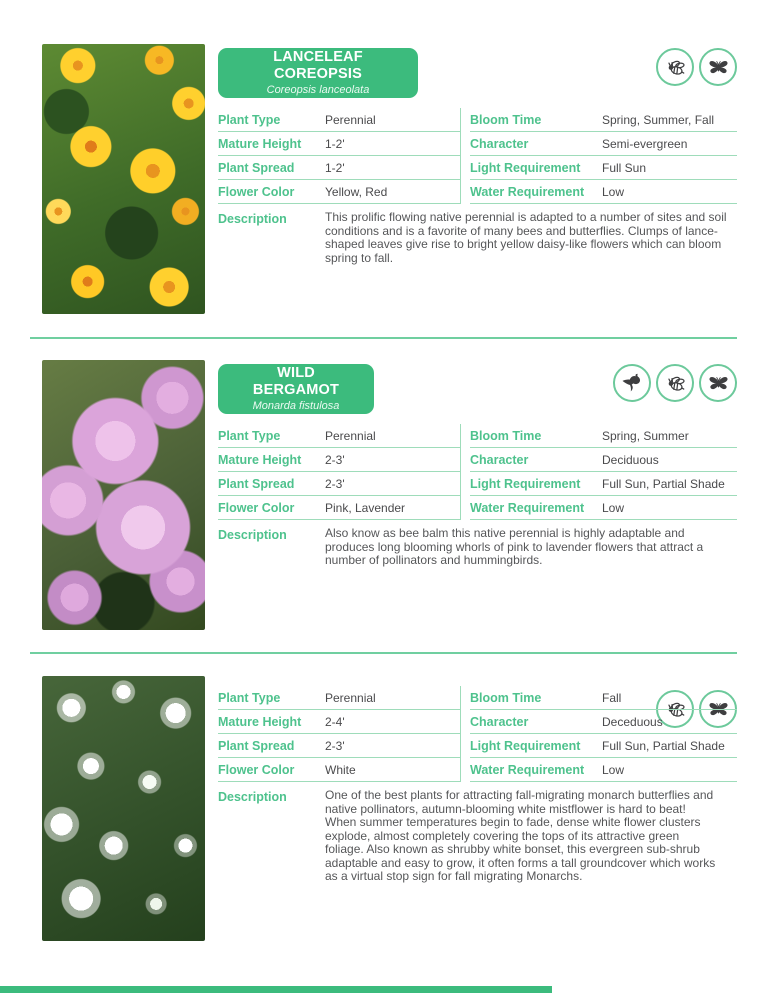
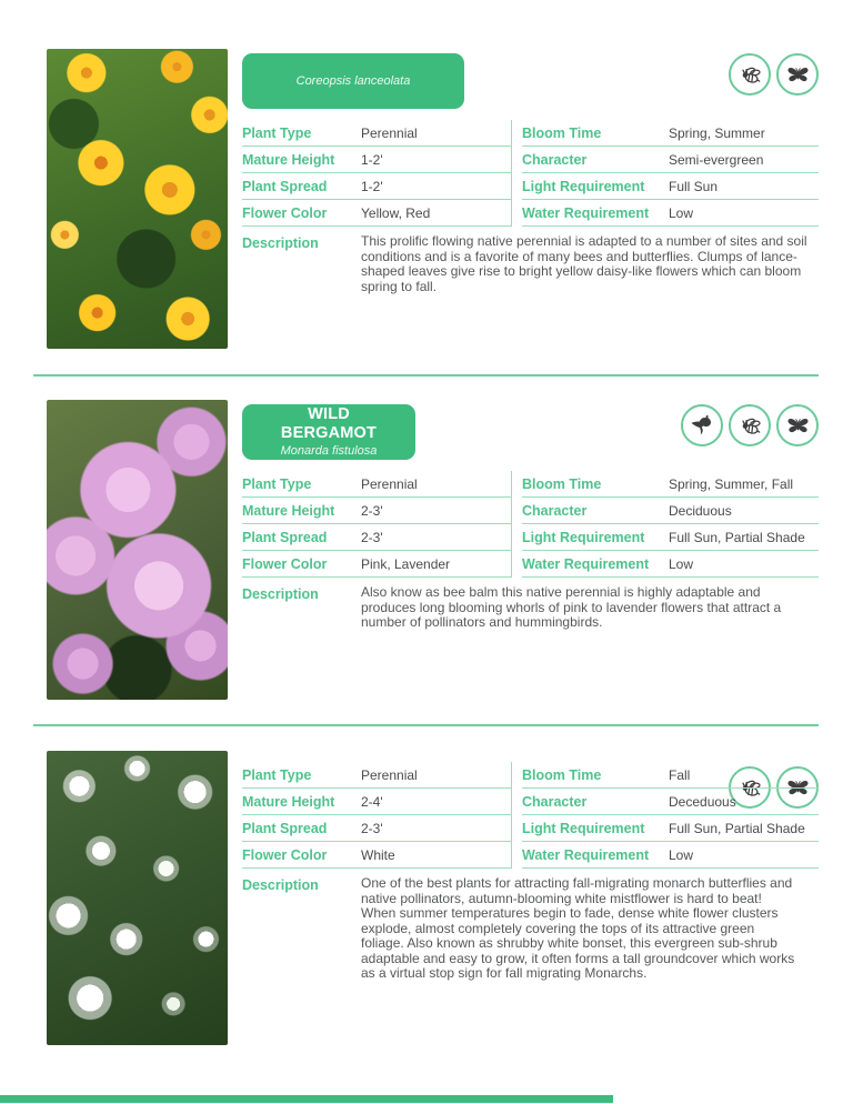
- LANCELEAF COREOPSIS
  Coreopsis lanceolata
  Plant Type
  Perennial
  Mature Height
  1-2'
  Plant Spread
  1-2'
  Flower Color
  Yellow, Red
  Bloom Time
- Spring, Summer, Fall
+ Spring, Summer
  Character
  Semi-evergreen
  Light Requirement
  Full Sun
  Water Requirement
  Low
  Description
  This prolific flowing native perennial is adapted to a number of sites and soil conditions and is a favorite of many bees and butterflies. Clumps of lance-shaped leaves give rise to bright yellow daisy-like flowers which can bloom spring to fall.
  WILD BERGAMOT
  Monarda fistulosa
  Plant Type
  Perennial
  Mature Height
  2-3'
  Plant Spread
  2-3'
  Flower Color
  Pink, Lavender
  Bloom Time
- Spring, Summer
+ Spring, Summer, Fall
  Character
  Deciduous
  Light Requirement
  Full Sun, Partial Shade
  Water Requirement
  Low
  Description
  Also know as bee balm this native perennial is highly adaptable and produces long blooming whorls of pink to lavender flowers that attract a number of pollinators and hummingbirds.
  Plant Type
  Perennial
  Mature Height
  2-4'
  Plant Spread
  2-3'
  Flower Color
  White
  Bloom Time
  Fall
  Character
  Deceduous
  Light Requirement
  Full Sun, Partial Shade
  Water Requirement
  Low
  Description
  One of the best plants for attracting fall-migrating monarch butterflies and native pollinators, autumn-blooming white mistflower is hard to beat! When summer temperatures begin to fade, dense white flower clusters explode, almost completely covering the tops of its attractive green foliage. Also known as shrubby white bonset, this evergreen sub-shrub adaptable and easy to grow, it often forms a tall groundcover which works as a virtual stop sign for fall migrating Monarchs.
